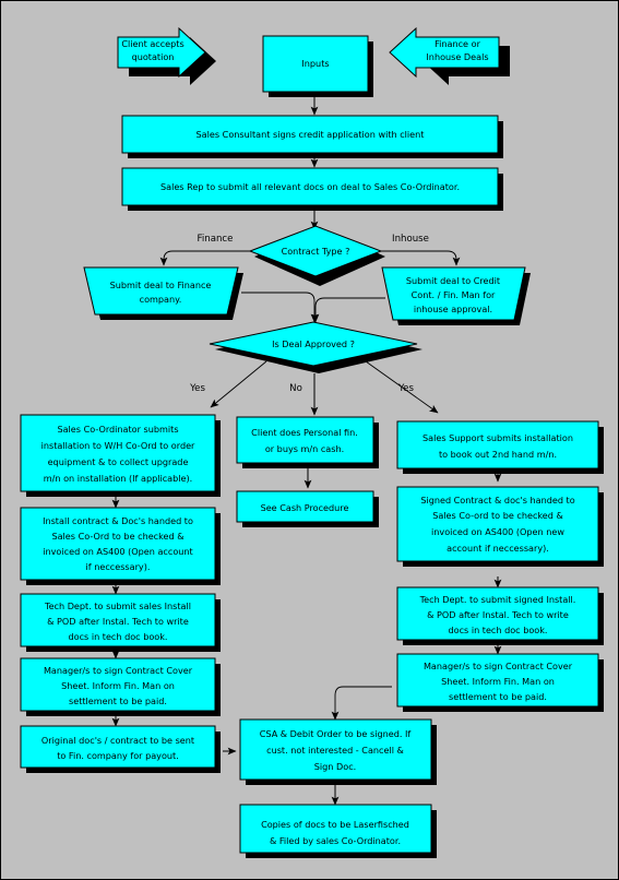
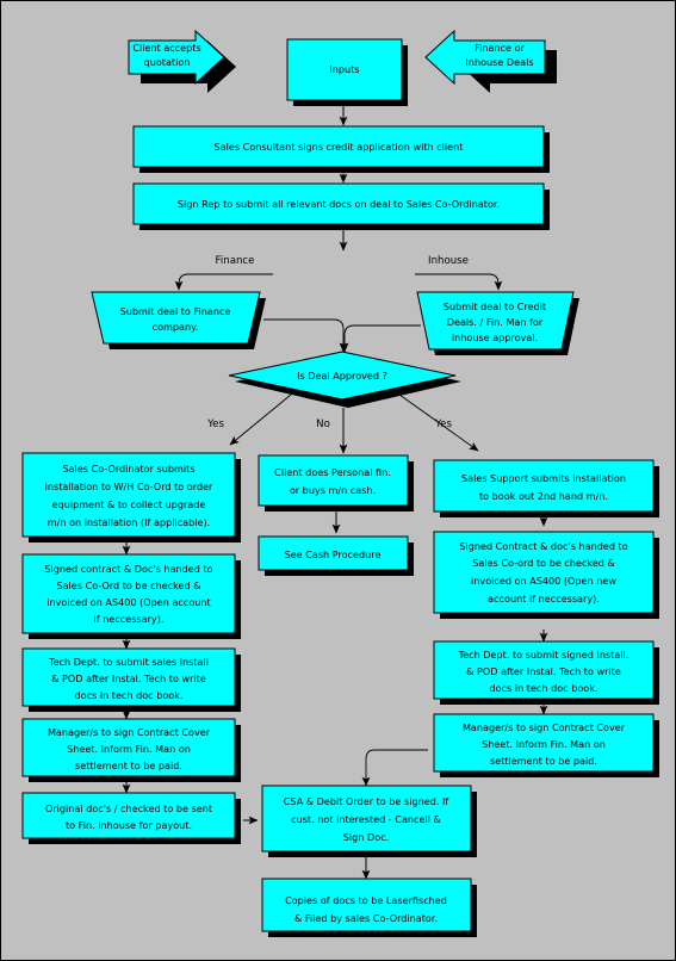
  Client accepts
  quotation
  Inputs
  Finance or
  Inhouse Deals
  Sales Consultant signs credit application with client
- Sales Rep to submit all relevant docs on deal to Sales Co-Ordinator.
+ Sign Rep to submit all relevant docs on deal to Sales Co-Ordinator.
- Contract Type ?
  Finance
  Inhouse
  Submit deal to Finance
  company.
  Submit deal to Credit
- Cont. / Fin. Man for
+ Deals. / Fin. Man for
  inhouse approval.
  Is Deal Approved ?
  Yes
  No
  Yes
  Sales Co-Ordinator submits
  installation to W/H Co-Ord to order
  equipment & to collect upgrade
  m/n on installation (If applicable).
  Client does Personal fin.
  or buys m/n cash.
  See Cash Procedure
  Sales Support submits installation
  to book out 2nd hand m/n.
- Install contract & Doc's handed to
+ Signed contract & Doc's handed to
  Sales Co-Ord to be checked &
  invoiced on AS400 (Open account
  if neccessary).
  Signed Contract & doc's handed to
  Sales Co-ord to be checked &
  invoiced on AS400 (Open new
  account if neccessary).
  Tech Dept. to submit sales Install
  & POD after Instal. Tech to write
  docs in tech doc book.
  Tech Dept. to submit signed Install.
  & POD after Instal. Tech to write
  docs in tech doc book.
  Manager/s to sign Contract Cover
  Sheet. Inform Fin. Man on
  settlement to be paid.
  Manager/s to sign Contract Cover
  Sheet. Inform Fin. Man on
  settlement to be paid.
- Original doc's / contract to be sent
+ Original doc's / checked to be sent
- to Fin. company for payout.
+ to Fin. inhouse for payout.
  CSA & Debit Order to be signed. If
  cust. not interested - Cancell &
  Sign Doc.
  Copies of docs to be Laserfisched
  & Filed by sales Co-Ordinator.
